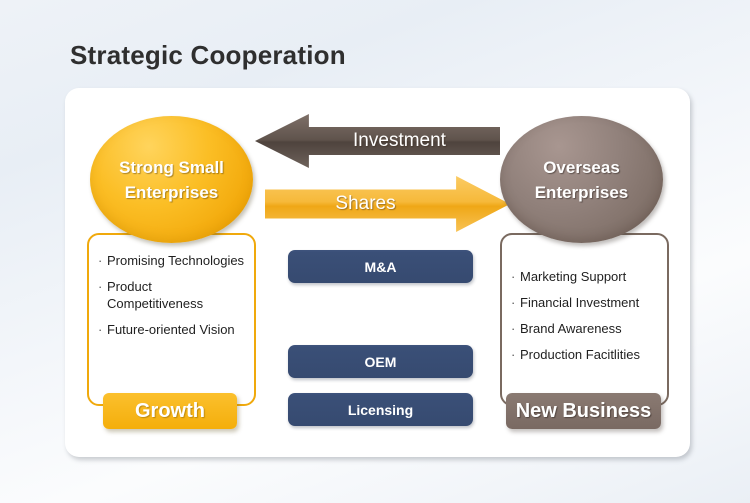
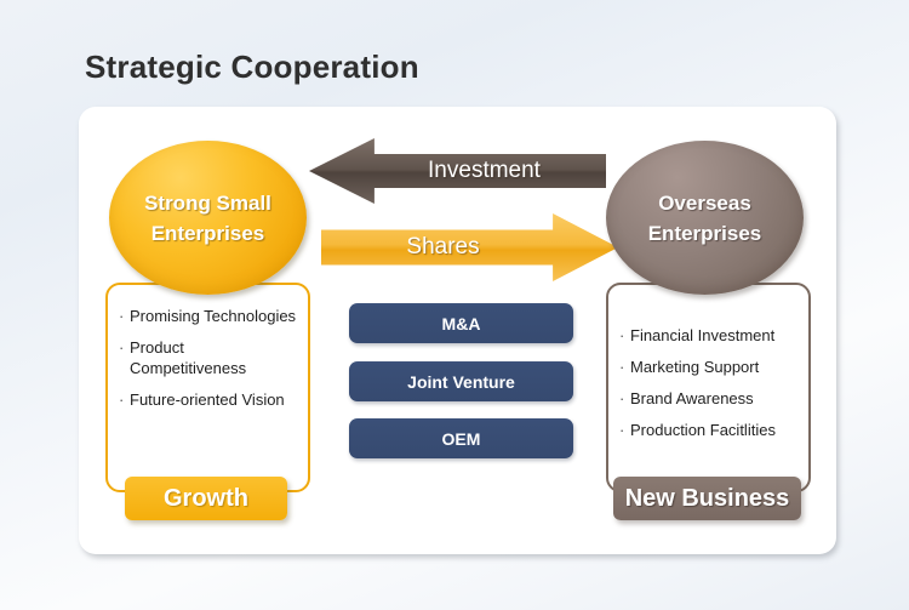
  Strategic Cooperation
  Investment
  Shares
  Strong Small
  Enterprises
  Overseas
  Enterprises
  ·
  Promising Technologies
  ·
  Product Competitiveness
  ·
  Future-oriented Vision
  ·
- Marketing Support
+ Financial Investment
  ·
- Financial Investment
+ Marketing Support
  ·
  Brand Awareness
  ·
  Production Facitlities
  M&A
+ Joint Venture
  OEM
- Licensing
  Growth
  New Business
